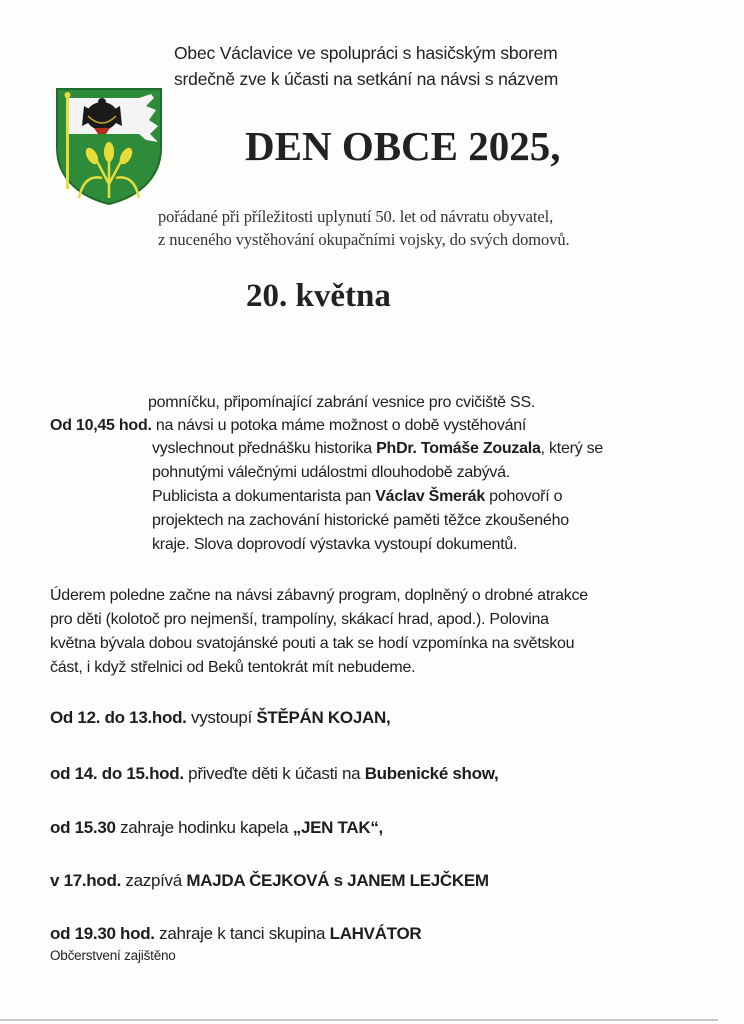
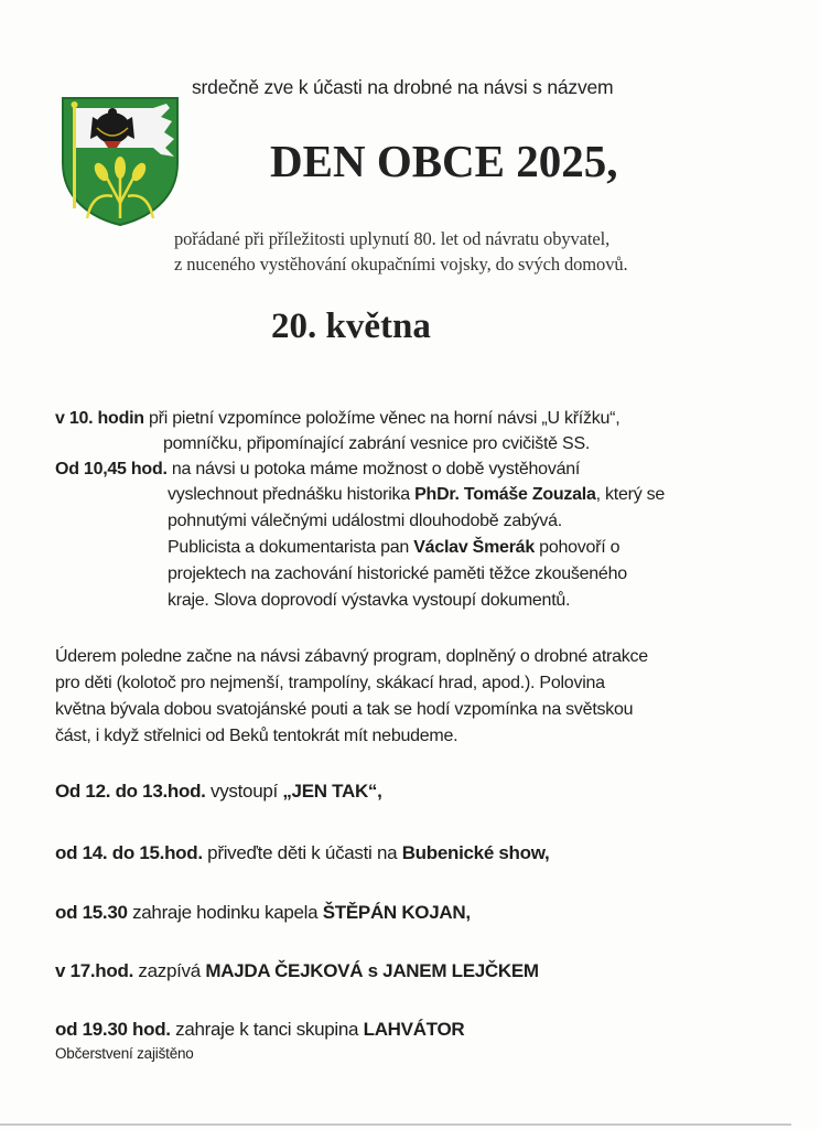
- Obec Václavice ve spolupráci s hasičským sborem
- srdečně zve k účasti na setkání na návsi s názvem
+ srdečně zve k účasti na drobné na návsi s názvem
  DEN OBCE 2025,
- pořádané při příležitosti uplynutí 50. let od návratu obyvatel,
+ pořádané při příležitosti uplynutí 80. let od návratu obyvatel,
  z nuceného vystěhování okupačními vojsky, do svých domovů.
  20. května
+ v 10. hodin při pietní vzpomínce položíme věnec na horní návsi „U křížku“,
  pomníčku, připomínající zabrání vesnice pro cvičiště SS.
  Od 10,45 hod. na návsi u potoka máme možnost o době vystěhování
  vyslechnout přednášku historika PhDr. Tomáše Zouzala, který se
  pohnutými válečnými událostmi dlouhodobě zabývá.
  Publicista a dokumentarista pan Václav Šmerák pohovoří o
  projektech na zachování historické paměti těžce zkoušeného
  kraje. Slova doprovodí výstavka vystoupí dokumentů.
  Úderem poledne začne na návsi zábavný program, doplněný o drobné atrakce
  pro děti (kolotoč pro nejmenší, trampolíny, skákací hrad, apod.). Polovina
  května bývala dobou svatojánské pouti a tak se hodí vzpomínka na světskou
  část, i když střelnici od Beků tentokrát mít nebudeme.
- Od 12. do 13.hod. vystoupí ŠTĚPÁN KOJAN,
+ Od 12. do 13.hod. vystoupí „JEN TAK“,
  od 14. do 15.hod. přiveďte děti k účasti na Bubenické show,
- od 15.30 zahraje hodinku kapela „JEN TAK“,
+ od 15.30 zahraje hodinku kapela ŠTĚPÁN KOJAN,
  v 17.hod. zazpívá MAJDA ČEJKOVÁ s JANEM LEJČKEM
  od 19.30 hod. zahraje k tanci skupina LAHVÁTOR
  Občerstvení zajištěno
